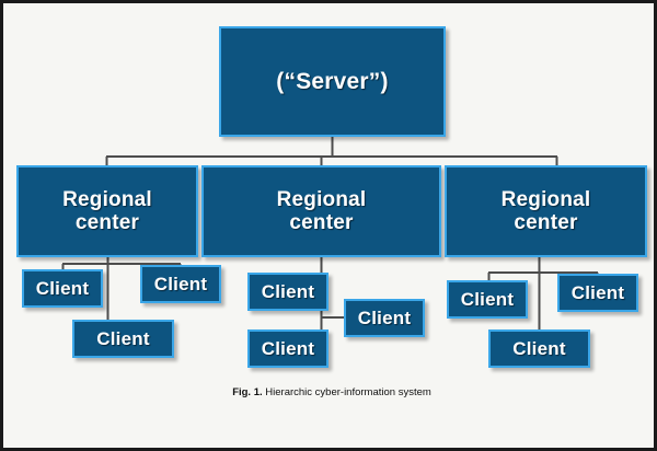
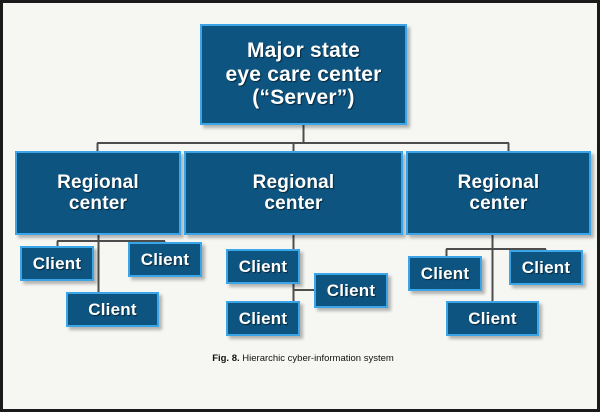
+ Major state
+ eye care center
  (“Server”)
  Regional
  center
  Regional
  center
  Regional
  center
  Client
  Client
  Client
  Client
  Client
  Client
  Client
  Client
  Client
- Fig. 1. Hierarchic cyber-information system
+ Fig. 8. Hierarchic cyber-information system
